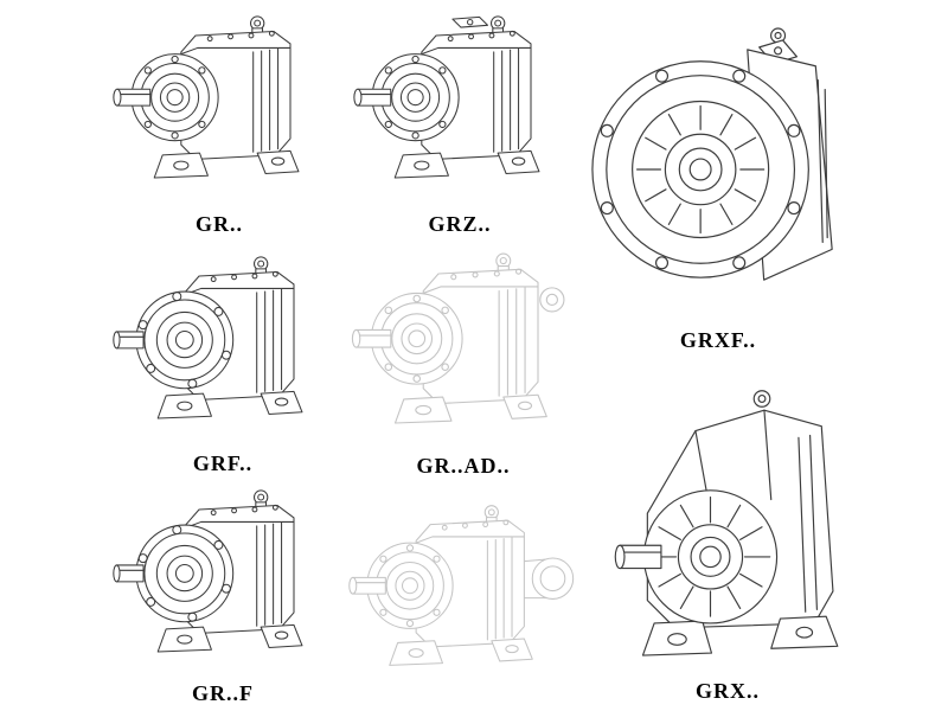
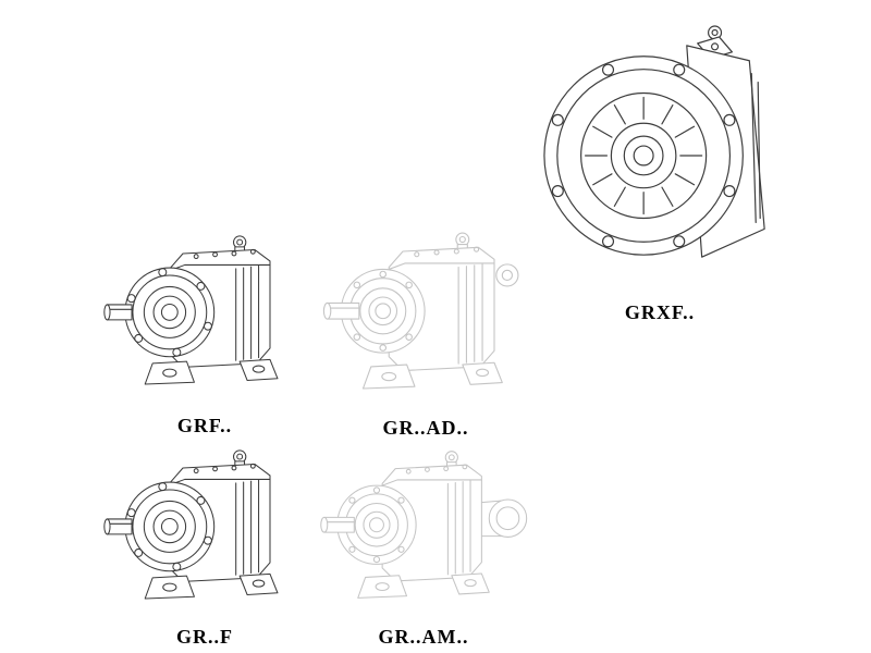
- GR..
- GRZ..
  GRXF..
  GRF..
  GR..AD..
- GRX..
  GR..F
+ GR..AM..
